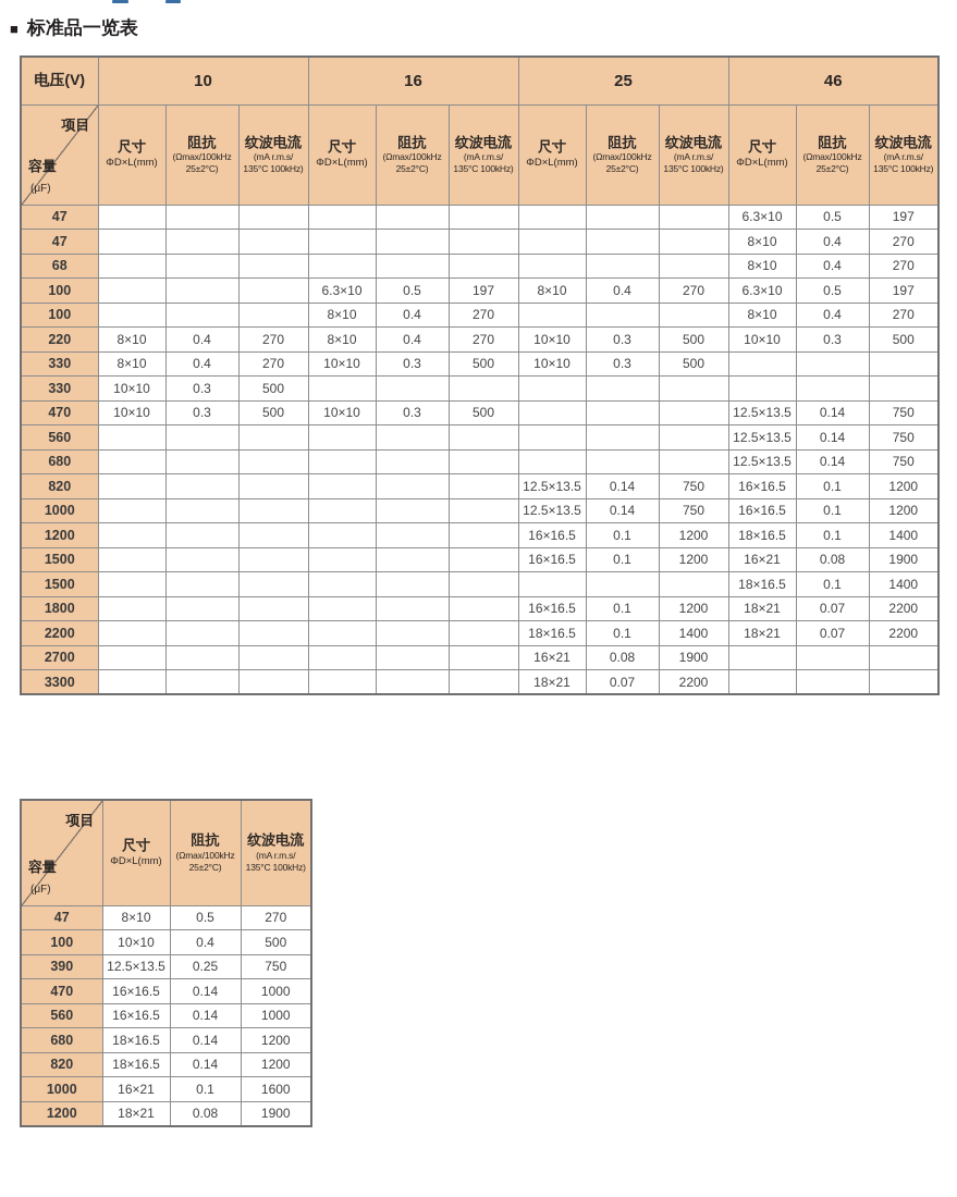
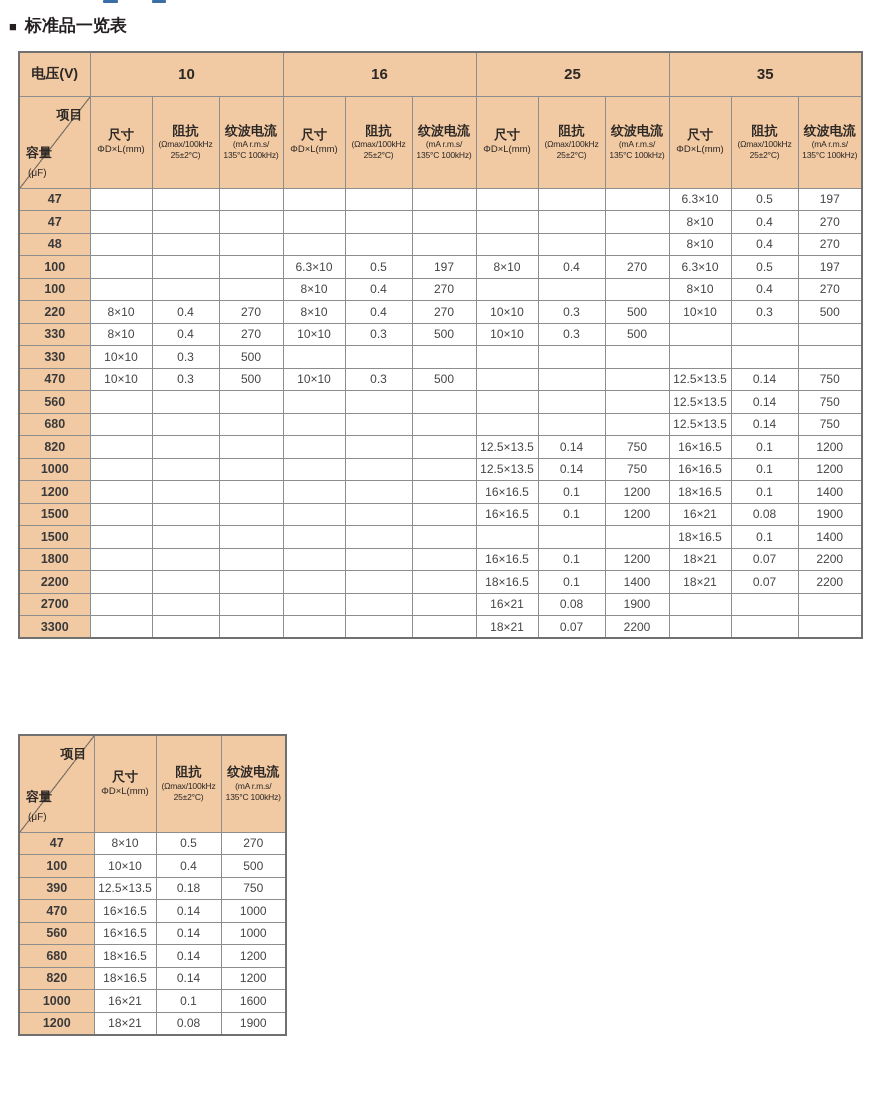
  ■
  标准品一览表
- 电压(V)	10	16	25	46
+ 电压(V)	10	16	25	35
  项目容量(μF)	尺寸ΦD×L(mm)	阻抗(Ωmax/100kHz25±2°C)	纹波电流(mA r.m.s/135°C 100kHz)	尺寸ΦD×L(mm)	阻抗(Ωmax/100kHz25±2°C)	纹波电流(mA r.m.s/135°C 100kHz)	尺寸ΦD×L(mm)	阻抗(Ωmax/100kHz25±2°C)	纹波电流(mA r.m.s/135°C 100kHz)	尺寸ΦD×L(mm)	阻抗(Ωmax/100kHz25±2°C)	纹波电流(mA r.m.s/135°C 100kHz)
  47										6.3×10	0.5	197
  47										8×10	0.4	270
- 68										8×10	0.4	270
+ 48										8×10	0.4	270
  100				6.3×10	0.5	197	8×10	0.4	270	6.3×10	0.5	197
  100				8×10	0.4	270				8×10	0.4	270
  220	8×10	0.4	270	8×10	0.4	270	10×10	0.3	500	10×10	0.3	500
  330	8×10	0.4	270	10×10	0.3	500	10×10	0.3	500
  330	10×10	0.3	500
  470	10×10	0.3	500	10×10	0.3	500				12.5×13.5	0.14	750
  560										12.5×13.5	0.14	750
  680										12.5×13.5	0.14	750
  820							12.5×13.5	0.14	750	16×16.5	0.1	1200
  1000							12.5×13.5	0.14	750	16×16.5	0.1	1200
  1200							16×16.5	0.1	1200	18×16.5	0.1	1400
  1500							16×16.5	0.1	1200	16×21	0.08	1900
  1500										18×16.5	0.1	1400
  1800							16×16.5	0.1	1200	18×21	0.07	2200
  2200							18×16.5	0.1	1400	18×21	0.07	2200
  2700							16×21	0.08	1900
  3300							18×21	0.07	2200
  项目容量(μF)	尺寸ΦD×L(mm)	阻抗(Ωmax/100kHz25±2°C)	纹波电流(mA r.m.s/135°C 100kHz)
  47	8×10	0.5	270
  100	10×10	0.4	500
- 390	12.5×13.5	0.25	750
+ 390	12.5×13.5	0.18	750
  470	16×16.5	0.14	1000
  560	16×16.5	0.14	1000
  680	18×16.5	0.14	1200
  820	18×16.5	0.14	1200
  1000	16×21	0.1	1600
  1200	18×21	0.08	1900
